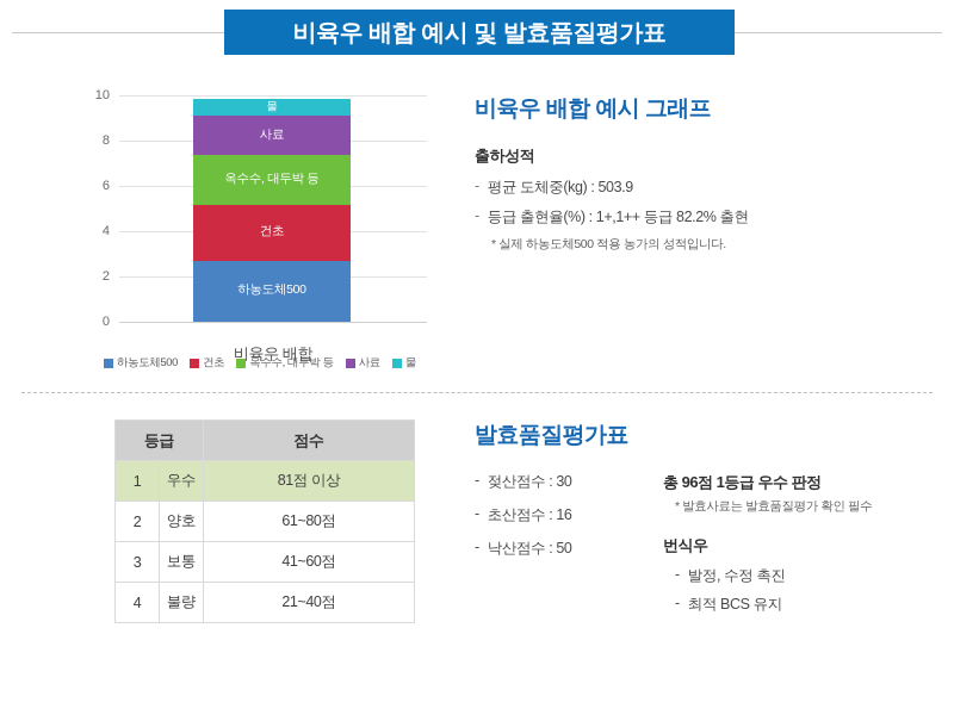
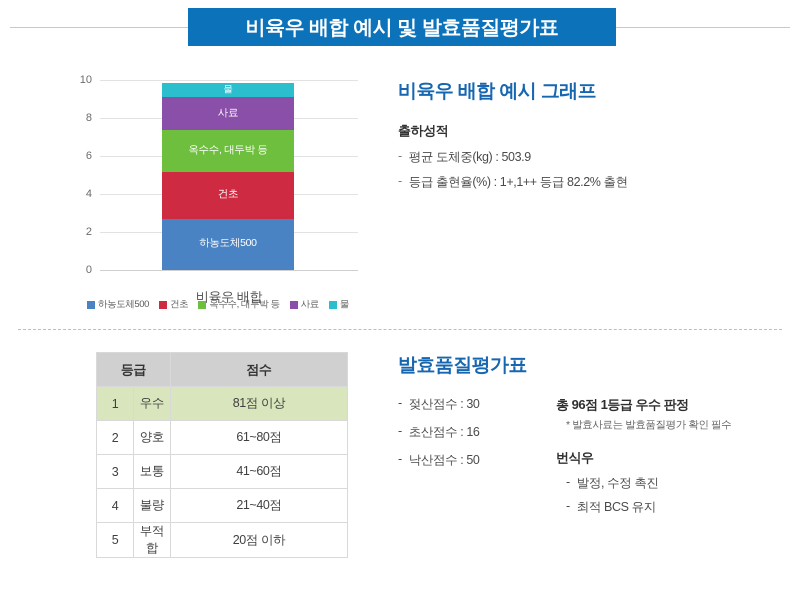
  비육우 배합 예시 및 발효품질평가표
  10
  8
  6
  4
  2
  0
  물
  사료
  옥수수, 대두박 등
  건초
  하농도체500
  비육우 배합
  하농도체500
  건초
  옥수수, 대두박 등
  사료
  물
  비육우 배합 예시 그래프
  출하성적
  -
  평균 도체중(kg) : 503.9
  -
  등급 출현율(%) : 1+,1++ 등급 82.2% 출현
- * 실제 하농도체500 적용 농가의 성적입니다.
  등급	점수
  1	우수	81점 이상
  2	양호	61~80점
  3	보통	41~60점
  4	불량	21~40점
+ 5	부적합	20점 이하
  발효품질평가표
  -
  젖산점수 : 30
  -
  초산점수 : 16
  -
  낙산점수 : 50
  총 96점 1등급 우수 판정
  * 발효사료는 발효품질평가 확인 필수
  번식우
  -
  발정, 수정 촉진
  -
  최적 BCS 유지
